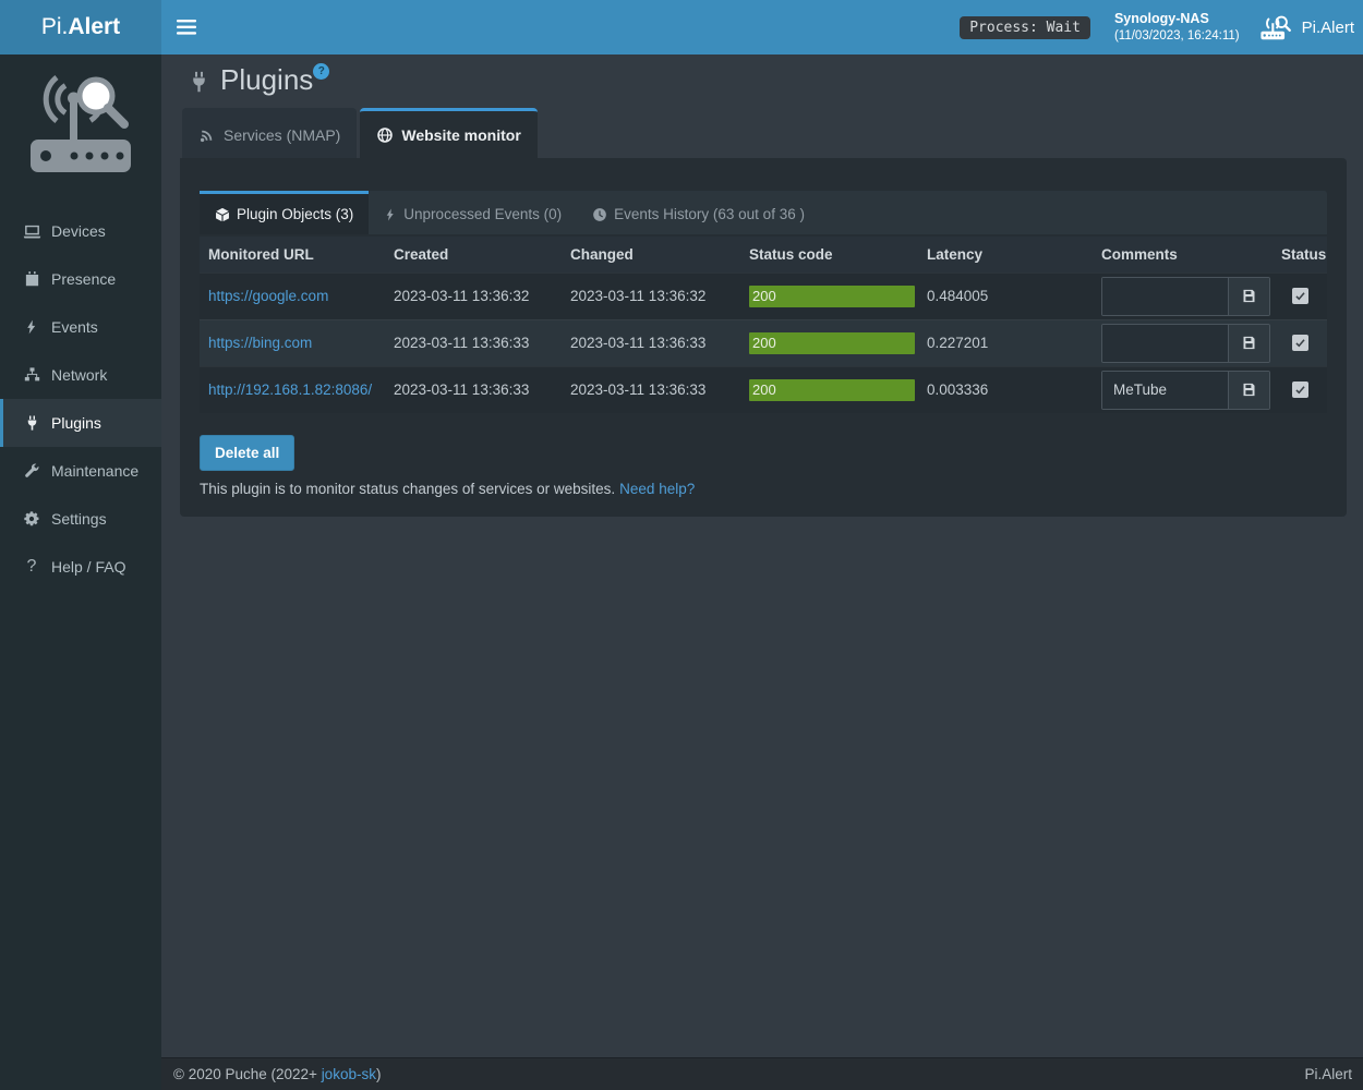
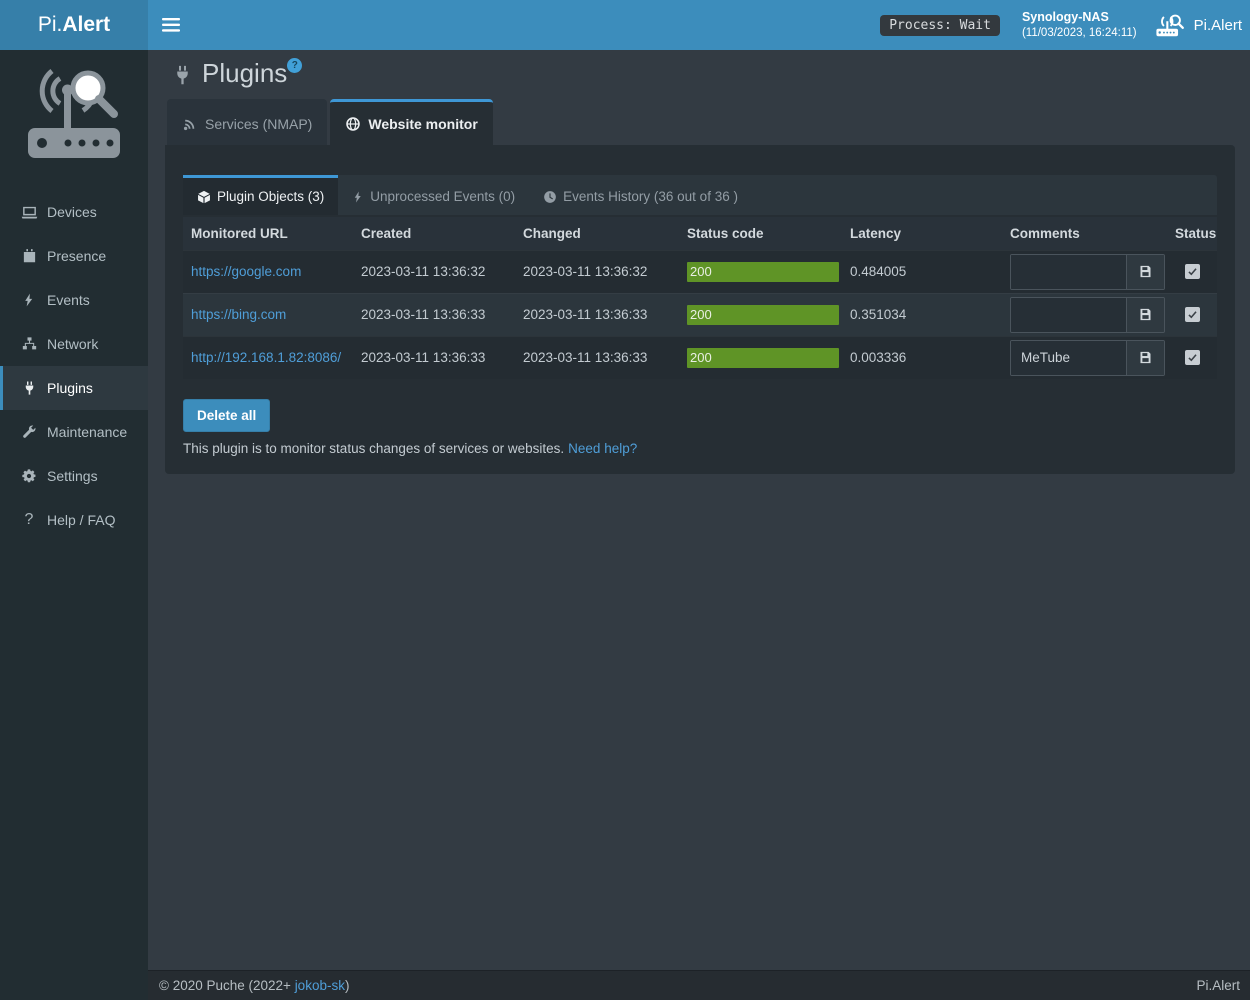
  Pi.
  Alert
  Process: Wait
  Synology-NAS
  (11/03/2023, 16:24:11)
  Pi.Alert
  Devices
  Presence
  Events
  Network
  Plugins
  Maintenance
  Settings
  ?
  Help / FAQ
  Plugins
  ?
  Services (NMAP)
  Website monitor
  Plugin Objects (3)
  Unprocessed Events (0)
- Events History (63 out of 36 )
+ Events History (36 out of 36 )
  Monitored URL	Created	Changed	Status code	Latency	Comments	Status
  https://google.com	2023-03-11 13:36:32	2023-03-11 13:36:32	200	0.484005
- https://bing.com	2023-03-11 13:36:33	2023-03-11 13:36:33	200	0.227201
+ https://bing.com	2023-03-11 13:36:33	2023-03-11 13:36:33	200	0.351034
  http://192.168.1.82:8086/	2023-03-11 13:36:33	2023-03-11 13:36:33	200	0.003336	MeTube
  Delete all
  This plugin is to monitor status changes of services or websites. Need help?
  © 2020 Puche (2022+ jokob-sk)
  Pi.Alert
